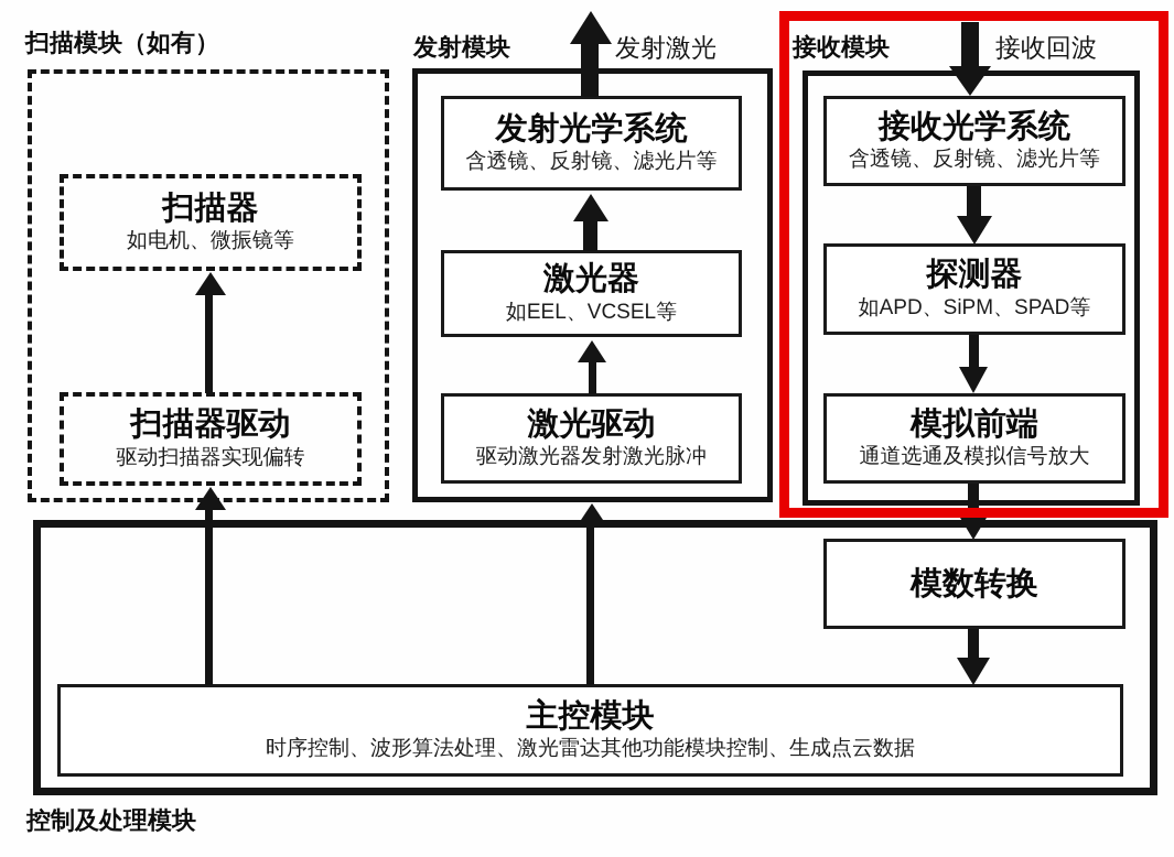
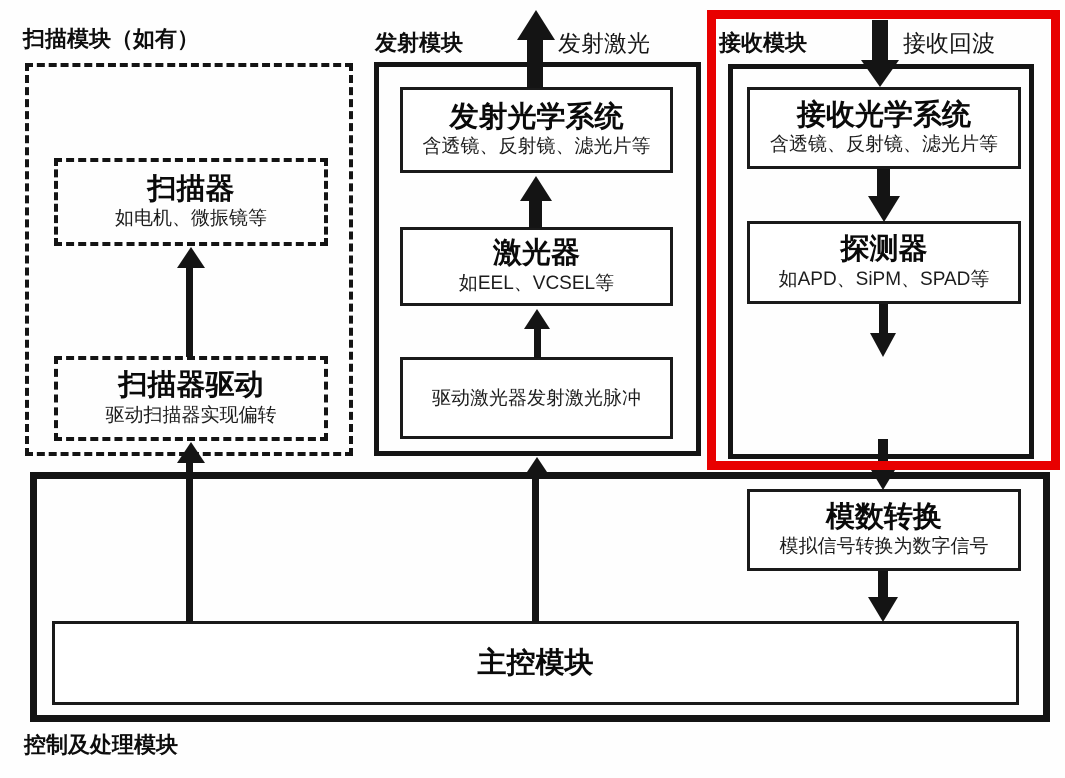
  扫描模块（如有）
  扫描器
  如电机、微振镜等
  扫描器驱动
  驱动扫描器实现偏转
  发射模块
  发射光学系统
  含透镜、反射镜、滤光片等
  激光器
  如EEL、VCSEL等
- 激光驱动
  驱动激光器发射激光脉冲
  接收模块
  接收光学系统
  含透镜、反射镜、滤光片等
  探测器
  如APD、SiPM、SPAD等
- 模拟前端
- 通道选通及模拟信号放大
  控制及处理模块
  模数转换
+ 模拟信号转换为数字信号
  主控模块
- 时序控制、波形算法处理、激光雷达其他功能模块控制、生成点云数据
  发射激光
  接收回波
